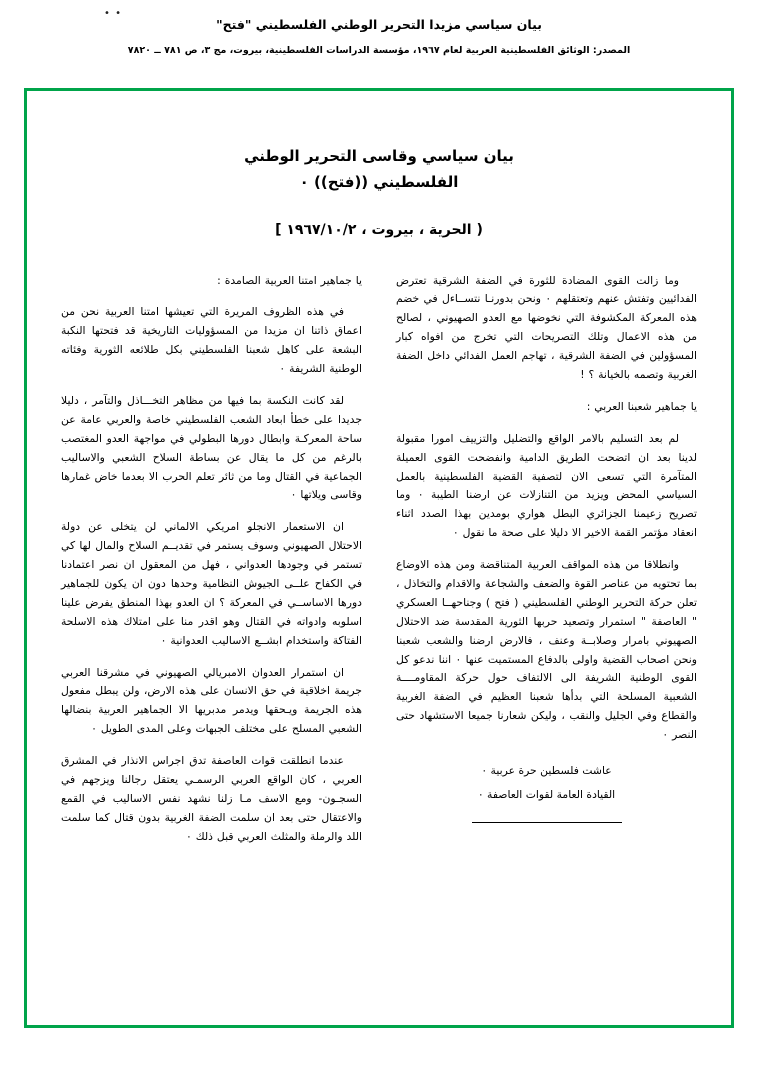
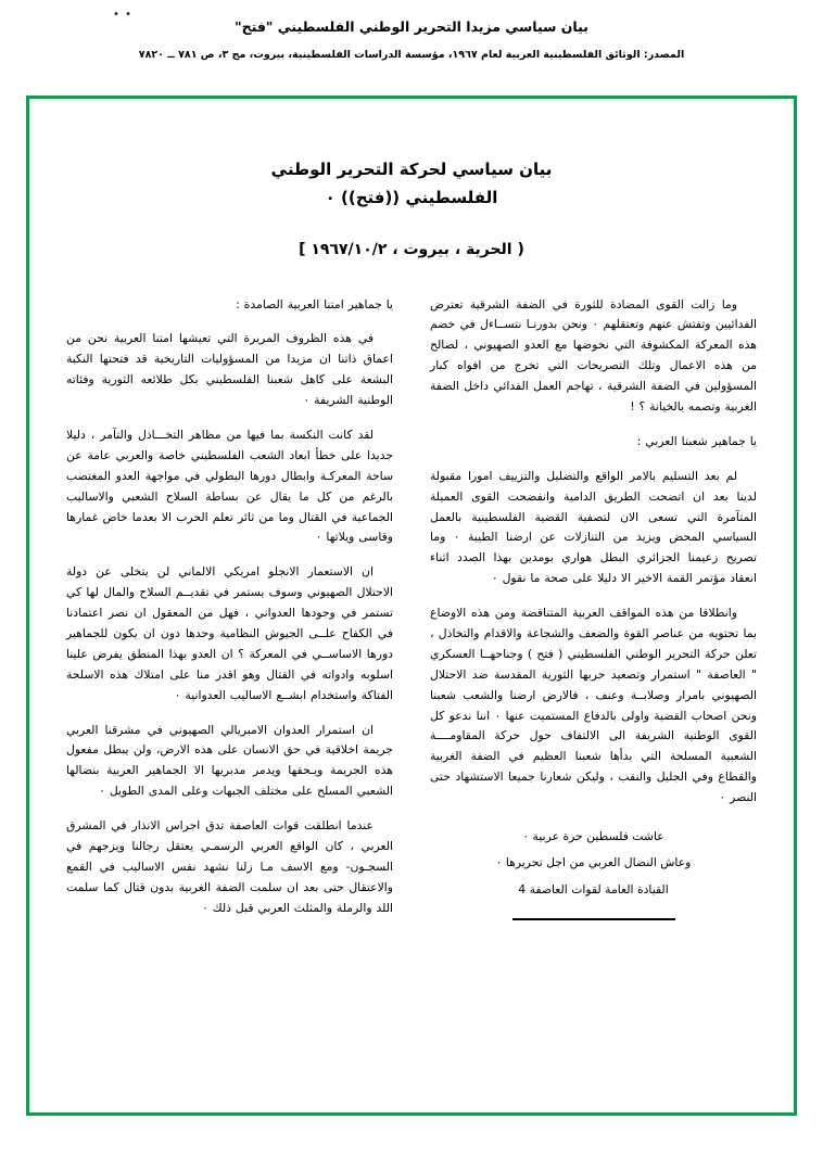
  • •
  بيان سياسي مزيدا التحرير الوطني الفلسطيني "فتح"
  المصدر: الوثائق الفلسطينية العربية لعام ١٩٦٧، مؤسسة الدراسات الفلسطينية، بيروت، مج ٣، ص ٧٨١ ــ ٧٨٢٠
- بيان سياسي وقاسى التحرير الوطني
+ بيان سياسي لحركة التحرير الوطني
  الفلسطيني ((فتح)) ٠
  ( الحرية ، بيروت ، ١٩٦٧/١٠/٢ ]
  وما زالت القوى المضادة للثورة في الضفة الشرقية تعترض الفدائيين وتفتش عنهم وتعتقلهم ٠ ونحن بدورنـا نتســاءل في خضم هذه المعركة المكشوفة التي نخوضها مع العدو الصهيوني ، لصالح من هذه الاعمال وتلك التصريحات التي تخرج من افواه كبار المسؤولين في الضفة الشرقية ، تهاجم العمل الفدائي داخل الضفة الغربية وتصمه بالخيانة ؟ !
  يا جماهير شعبنا العربي :
  لم بعد التسليم بالامر الواقع والتضليل والتزييف امورا مقبولة لدينا بعد ان اتضحت الطريق الدامية وانفضحت القوى العميلة المتآمرة التي تسعى الان لتصفية القضية الفلسطينية بالعمل السياسي المحض ويزيد من التنازلات عن ارضنا الطيبة ٠ وما تصريح زعيمنا الجزائري البطل هواري بومدين بهذا الصدد اثناء انعقاد مؤتمر القمة الاخير الا دليلا على صحة ما نقول ٠
  وانطلاقا من هذه المواقف العربية المتناقضة ومن هذه الاوضاع بما تحتويه من عناصر القوة والضعف والشجاعة والاقدام والتخاذل ، تعلن حركة التحرير الوطني الفلسطيني ( فتح ) وجناحهــا العسكري " العاصفة " استمرار وتصعيد حربها الثورية المقدسة ضد الاحتلال الصهيوني بامرار وصلابــة وعنف ، فالارض ارضنا والشعب شعبنا ونحن اصحاب القضية واولى بالدفاع المستميت عنها ٠ اننا ندعو كل القوى الوطنية الشريفة الى الالتفاف حول حركة المقاومــــة الشعبية المسلحة التي بدأها شعبنا العظيم في الضفة الغربية والقطاع وفي الجليل والنقب ، وليكن شعارنا جميعا الاستشهاد حتى النصر ٠
  عاشت فلسطين حرة عربية ٠
+ وعاش النضال العربي من اجل تحريرها ٠
- القيادة العامة لقوات العاصفة ٠
+ القيادة العامة لقوات العاصفة 4
  يا جماهير امتنا العربية الصامدة :
  في هذه الظروف المريرة التي تعيشها امتنا العربية نحن من اعماق ذاتنا ان مزيدا من المسؤوليات التاريخية قد فتحتها النكبة البشعة على كاهل شعبنا الفلسطيني بكل طلائعه الثورية وفئاته الوطنية الشريفة ٠
  لقد كانت النكسة بما فيها من مظاهر التخـــاذل والتآمر ، دليلا جديدا على خطأ ابعاد الشعب الفلسطيني خاصة والعربي عامة عن ساحة المعركـة وابطال دورها البطولي في مواجهة العدو المغتصب بالرغم من كل ما يقال عن بساطة السلاح الشعبي والاساليب الجماعية في القتال وما من ثائر تعلم الحرب الا بعدما خاض غمارها وقاسى ويلاتها ٠
  ان الاستعمار الانجلو امريكي الالماني لن يتخلى عن دولة الاحتلال الصهيوني وسوف يستمر في تقديــم السلاح والمال لها كي تستمر في وجودها العدواني ، فهل من المعقول ان نصر اعتمادنا في الكفاح علــى الجيوش النظامية وحدها دون ان يكون للجماهير دورها الاساســي في المعركة ؟ ان العدو بهذا المنطق يفرض علينا اسلوبه وادواته في القتال وهو اقدر منا على امتلاك هذه الاسلحة الفتاكة واستخدام ابشــع الاساليب العدوانية ٠
  ان استمرار العدوان الامبريالي الصهيوني في مشرقنا العربي جريمة اخلاقية في حق الانسان على هذه الارض، ولن يبطل مفعول هذه الجريمة ويـحقها ويدمر مدبريها الا الجماهير العربية بنضالها الشعبي المسلح على مختلف الجبهات وعلى المدى الطويل ٠
  عندما انطلقت قوات العاصفة تدق اجراس الانذار في المشرق العربي ، كان الواقع العربي الرسمـي يعتقل رجالنا ويزجهم في السجـون- ومع الاسف مـا زلنا نشهد نفس الاساليب في القمع والاعتقال حتى بعد ان سلمت الضفة الغربية بدون قتال كما سلمت اللد والرملة والمثلث العربي قبل ذلك ٠
